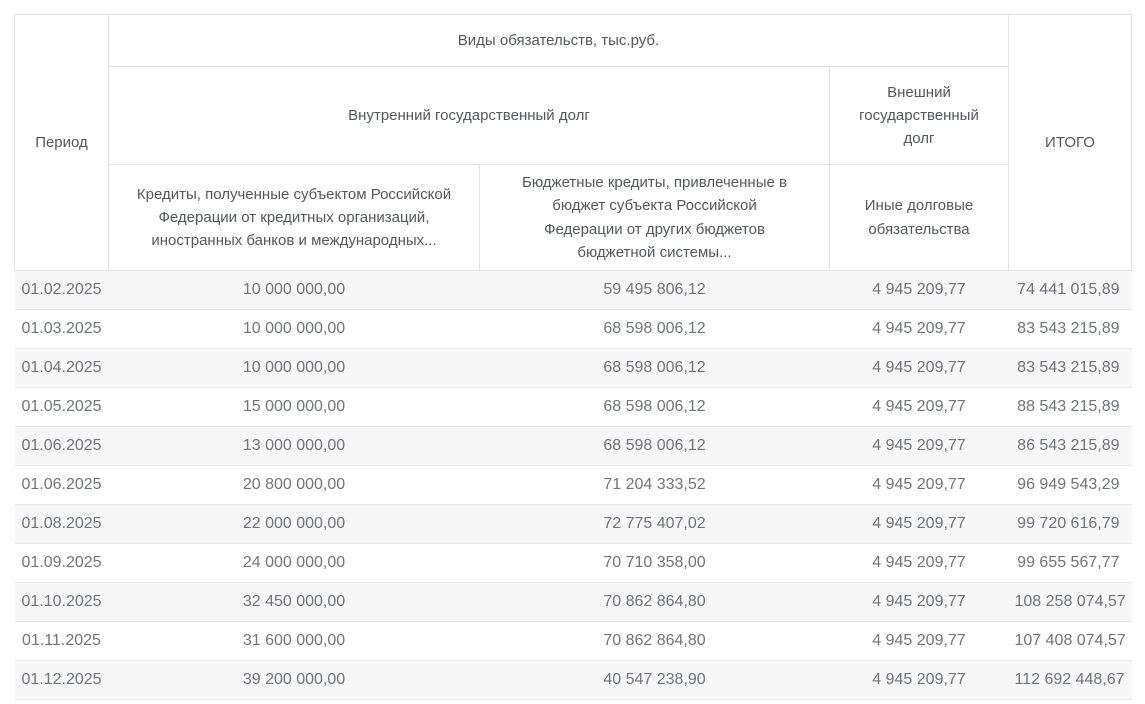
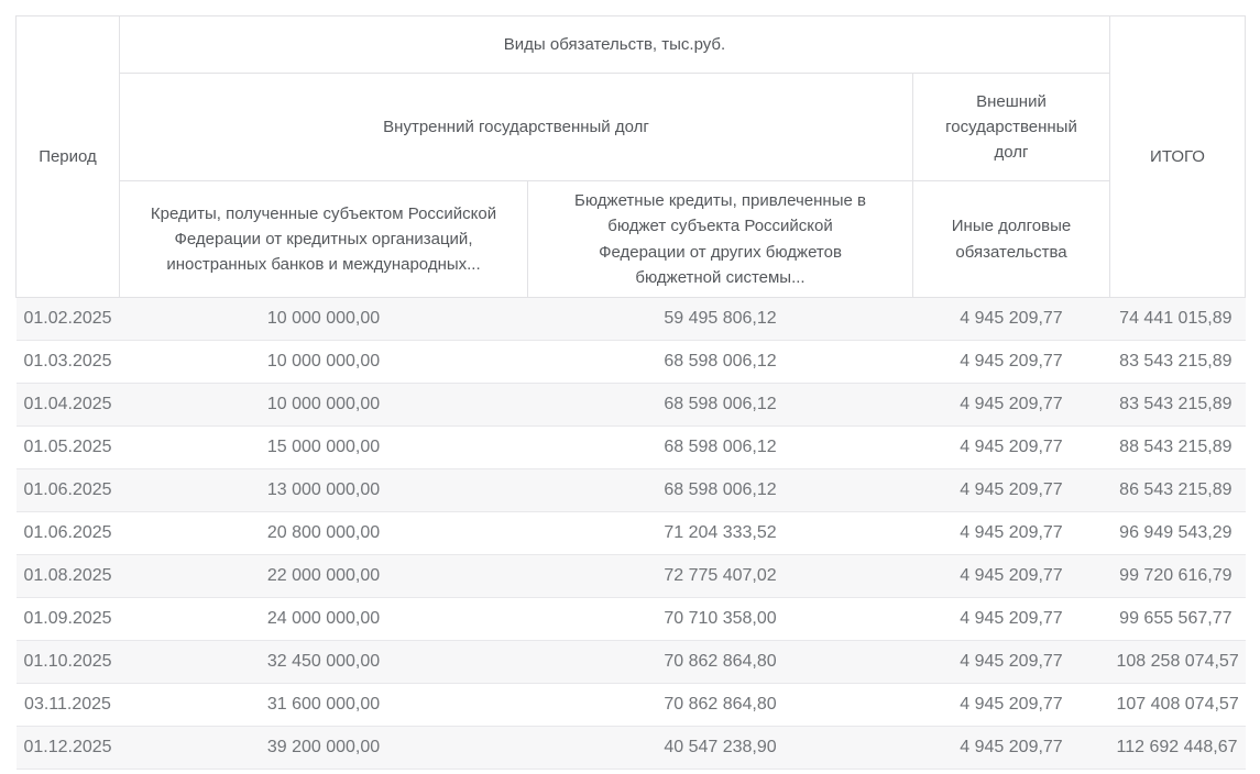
  Период	Виды обязательств, тыс.руб.	ИТОГО
  Внутренний государственный долг	Внешний государственный долг
  Кредиты, полученные субъектом Российской Федерации от кредитных организаций, иностранных банков и международных...	Бюджетные кредиты, привлеченные в бюджет субъекта Российской Федерации от других бюджетов бюджетной системы...	Иные долговые обязательства
  01.02.2025	10 000 000,00	59 495 806,12	4 945 209,77	74 441 015,89
  01.03.2025	10 000 000,00	68 598 006,12	4 945 209,77	83 543 215,89
  01.04.2025	10 000 000,00	68 598 006,12	4 945 209,77	83 543 215,89
  01.05.2025	15 000 000,00	68 598 006,12	4 945 209,77	88 543 215,89
  01.06.2025	13 000 000,00	68 598 006,12	4 945 209,77	86 543 215,89
  01.06.2025	20 800 000,00	71 204 333,52	4 945 209,77	96 949 543,29
  01.08.2025	22 000 000,00	72 775 407,02	4 945 209,77	99 720 616,79
  01.09.2025	24 000 000,00	70 710 358,00	4 945 209,77	99 655 567,77
  01.10.2025	32 450 000,00	70 862 864,80	4 945 209,77	108 258 074,57
- 01.11.2025	31 600 000,00	70 862 864,80	4 945 209,77	107 408 074,57
+ 03.11.2025	31 600 000,00	70 862 864,80	4 945 209,77	107 408 074,57
  01.12.2025	39 200 000,00	40 547 238,90	4 945 209,77	112 692 448,67
